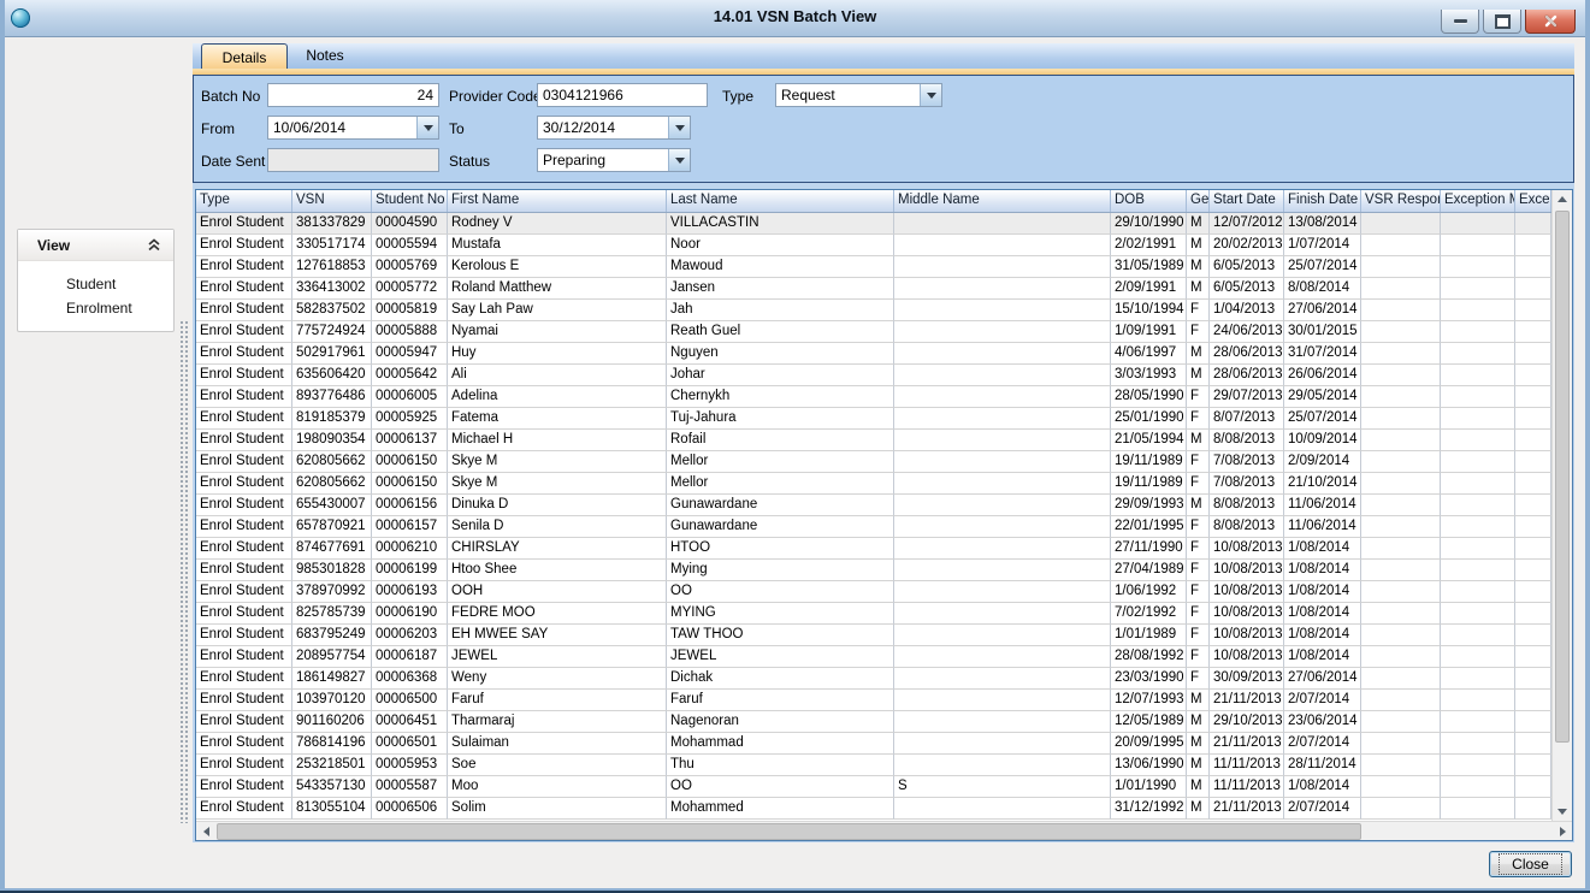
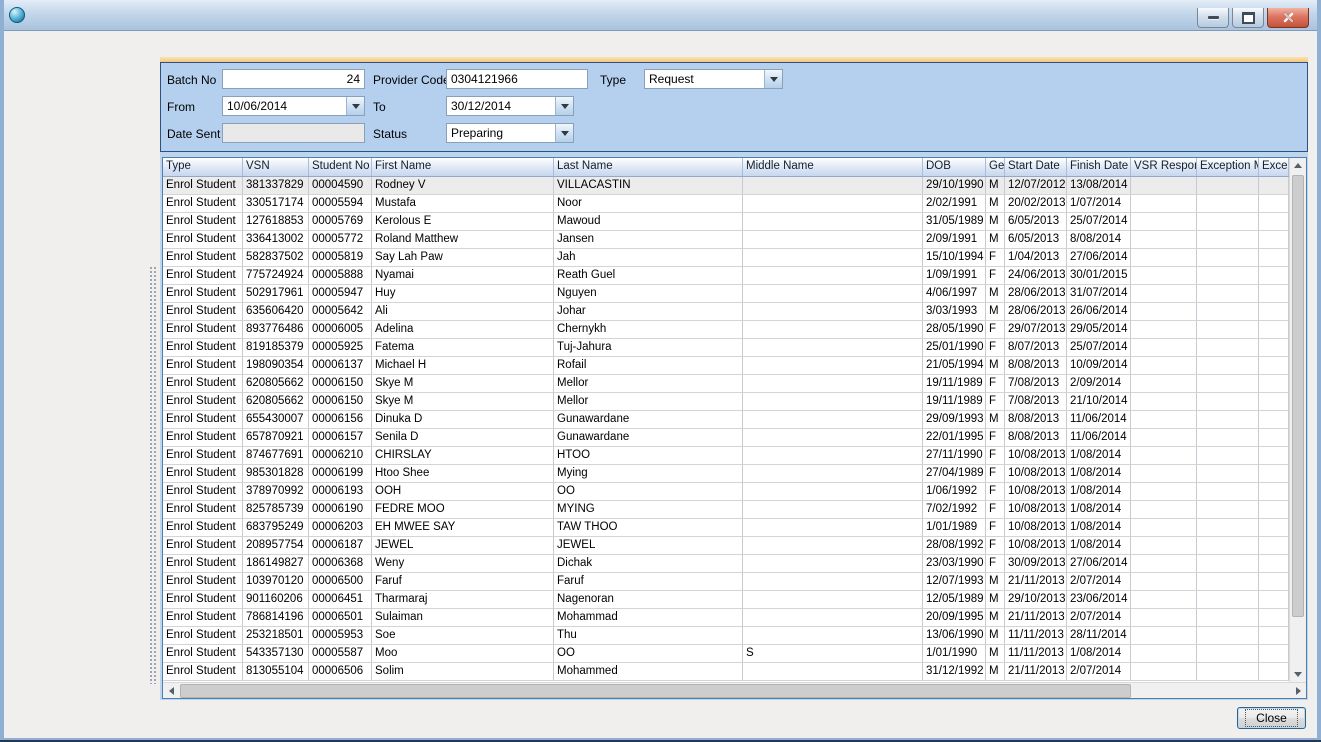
- 14.01 VSN Batch View
- View
- Student
- Enrolment
- Details
- Notes
  Batch No
  24
  Provider Cod
  0304121966
  Type
  Request
  From
  10/06/2014
  To
  30/12/2014
  Date Sent
  Status
  Preparing
  Type
  VSN
  Student No
  First Name
  Last Name
  Middle Name
  DOB
  Start Date
  Finish Date
  VSR Respo
  Exception M
  Exce
  Enrol Student
  381337829
  00004590
  Rodney V
  VILLACASTIN
  29/10/1990
  M
  12/07/2012
  13/08/2014
  Enrol Student
  330517174
  00005594
  Mustafa
  Noor
  2/02/1991
  M
  20/02/2013
  1/07/2014
  Enrol Student
  127618853
  00005769
  Kerolous E
  Mawoud
  31/05/1989
  M
  6/05/2013
  25/07/2014
  Enrol Student
  336413002
  00005772
  Roland Matthew
  Jansen
  2/09/1991
  M
  6/05/2013
  8/08/2014
  Enrol Student
  582837502
  00005819
  Say Lah Paw
  Jah
  15/10/1994
  F
  1/04/2013
  27/06/2014
  Enrol Student
  775724924
  00005888
  Nyamai
  Reath Guel
  1/09/1991
  F
  24/06/2013
  30/01/2015
  Enrol Student
  502917961
  00005947
  Huy
  Nguyen
  4/06/1997
  M
  28/06/2013
  31/07/2014
  Enrol Student
  635606420
  00005642
  Ali
  Johar
  3/03/1993
  M
  28/06/2013
  26/06/2014
  Enrol Student
  893776486
  00006005
  Adelina
  Chernykh
  28/05/1990
  F
  29/07/2013
  29/05/2014
  Enrol Student
  819185379
  00005925
  Fatema
  Tuj-Jahura
  25/01/1990
  F
  8/07/2013
  25/07/2014
  Enrol Student
  198090354
  00006137
  Michael H
  Rofail
  21/05/1994
  M
  8/08/2013
  10/09/2014
  Enrol Student
  620805662
  00006150
  Skye M
  Mellor
  19/11/1989
  F
  7/08/2013
  2/09/2014
  Enrol Student
  620805662
  00006150
  Skye M
  Mellor
  19/11/1989
  F
  7/08/2013
  21/10/2014
  Enrol Student
  655430007
  00006156
  Dinuka D
  Gunawardane
  29/09/1993
  M
  8/08/2013
  11/06/2014
  Enrol Student
  657870921
  00006157
  Senila D
  Gunawardane
  22/01/1995
  F
  8/08/2013
  11/06/2014
  Enrol Student
  874677691
  00006210
  CHIRSLAY
  HTOO
  27/11/1990
  F
  10/08/2013
  1/08/2014
  Enrol Student
  985301828
  00006199
  Htoo Shee
  Mying
  27/04/1989
  F
  10/08/2013
  1/08/2014
  Enrol Student
  378970992
  00006193
  OOH
  OO
  1/06/1992
  F
  10/08/2013
  1/08/2014
  Enrol Student
  825785739
  00006190
  FEDRE MOO
  MYING
  7/02/1992
  F
  10/08/2013
  1/08/2014
  Enrol Student
  683795249
  00006203
  EH MWEE SAY
  TAW THOO
  1/01/1989
  F
  10/08/2013
  1/08/2014
  Enrol Student
  208957754
  00006187
  JEWEL
  JEWEL
  28/08/1992
  F
  10/08/2013
  1/08/2014
  Enrol Student
  186149827
  00006368
  Weny
  Dichak
  23/03/1990
  F
  30/09/2013
  27/06/2014
  Enrol Student
  103970120
  00006500
  Faruf
  Faruf
  12/07/1993
  M
  21/11/2013
  2/07/2014
  Enrol Student
  901160206
  00006451
  Tharmaraj
  Nagenoran
  12/05/1989
  M
  29/10/2013
  23/06/2014
  Enrol Student
  786814196
  00006501
  Sulaiman
  Mohammad
  20/09/1995
  M
  21/11/2013
  2/07/2014
  Enrol Student
  253218501
  00005953
  Soe
  Thu
  13/06/1990
  M
  11/11/2013
  28/11/2014
  Enrol Student
  543357130
  00005587
  Moo
  OO
  S
  1/01/1990
  M
  11/11/2013
  1/08/2014
  Enrol Student
  813055104
  00006506
  Solim
  Mohammed
  31/12/1992
  M
  21/11/2013
  2/07/2014
  Close
